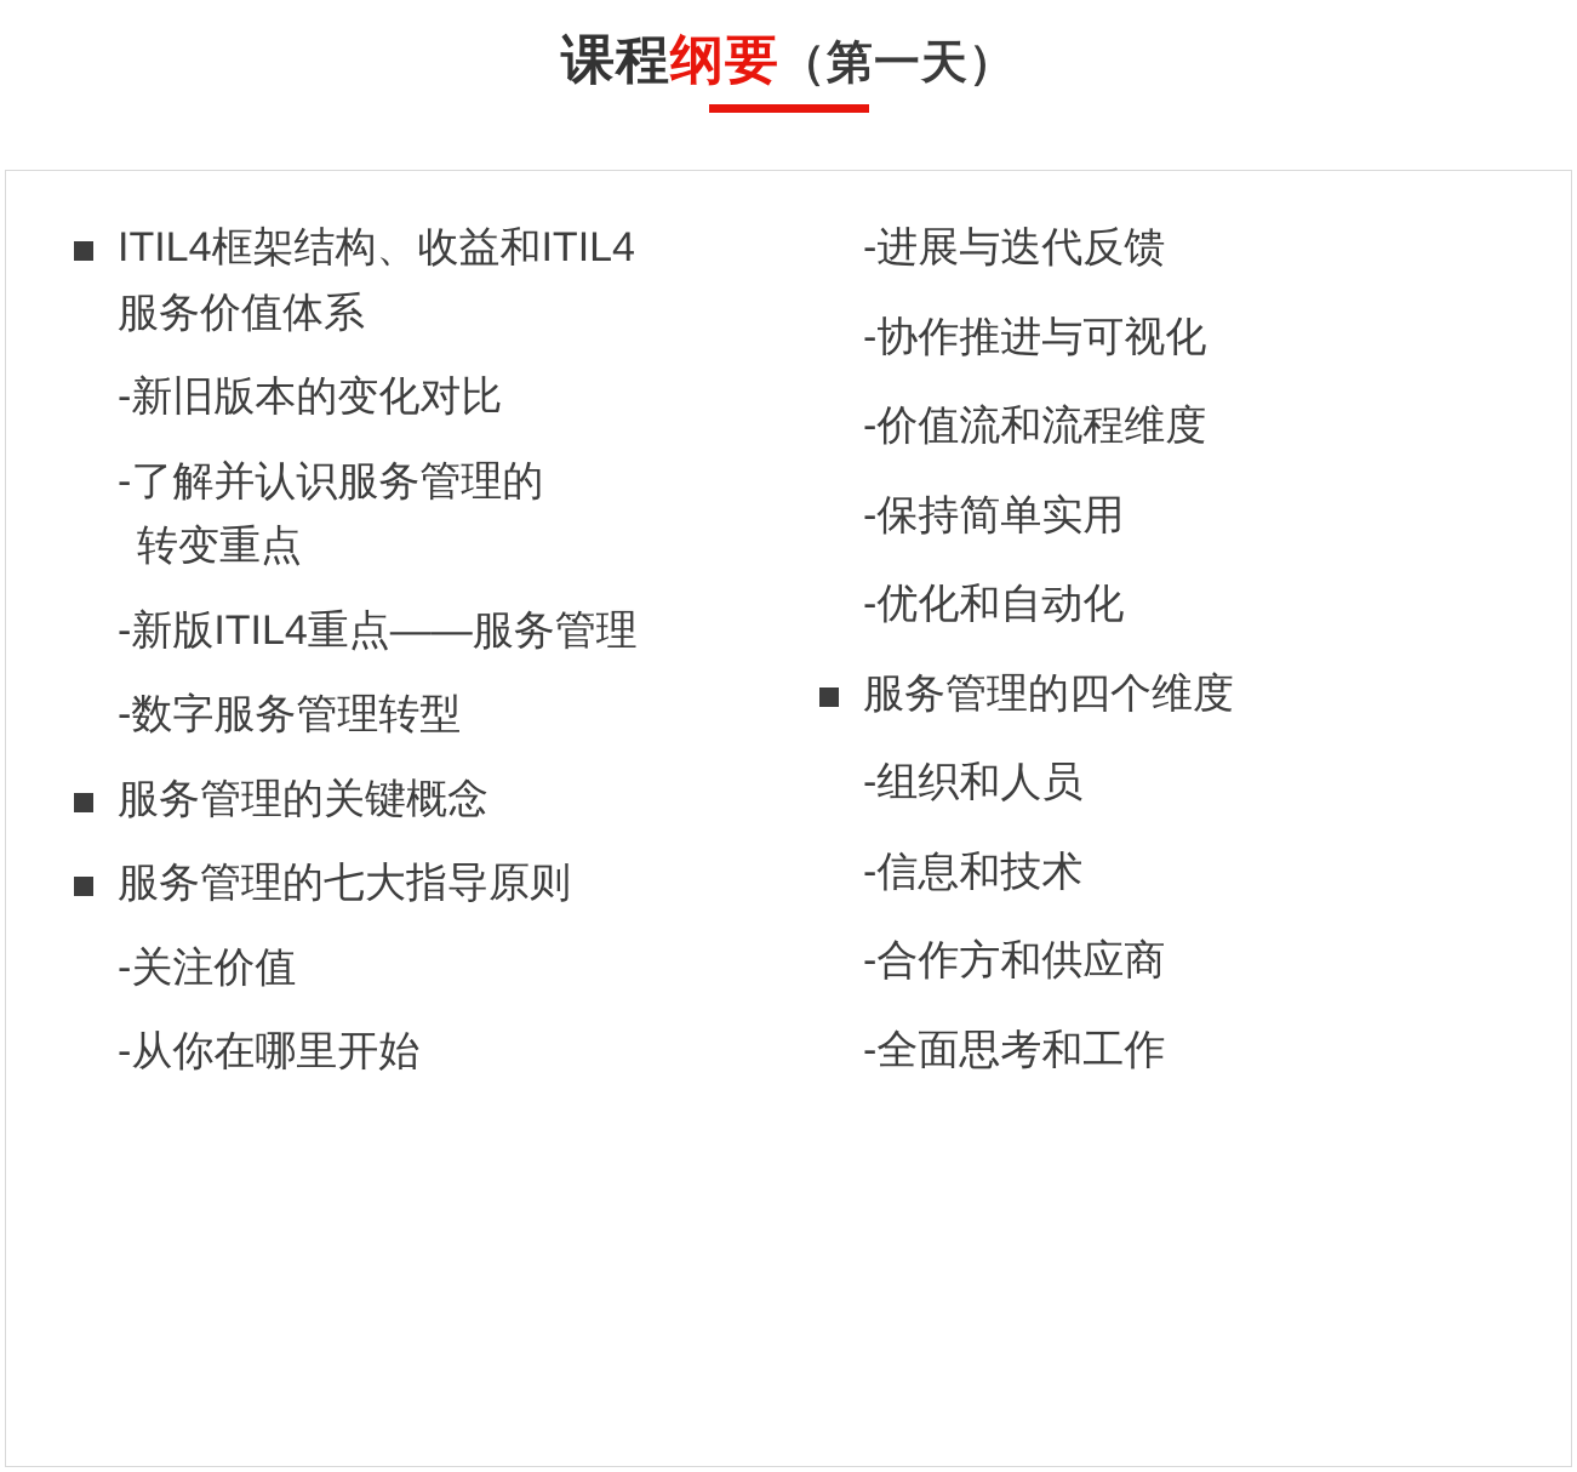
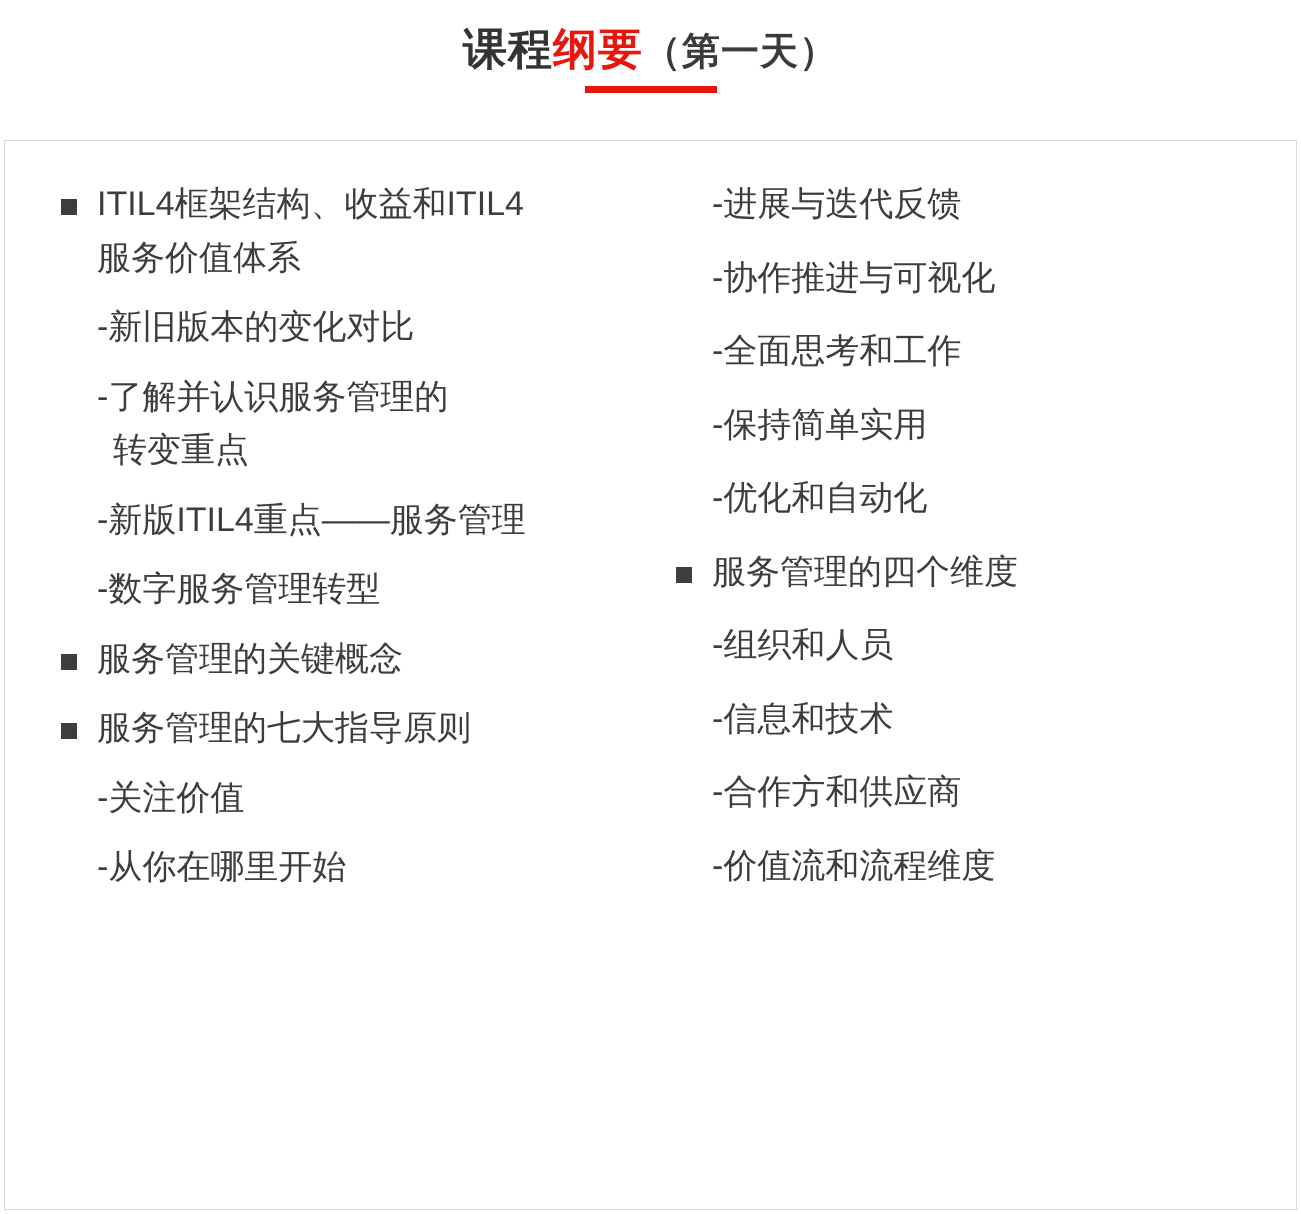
  课程纲要（第一天）
  ITIL4框架结构、收益和ITIL4
  服务价值体系
  -新旧版本的变化对比
  -了解并认识服务管理的
  转变重点
  -新版ITIL4重点——服务管理
  -数字服务管理转型
  服务管理的关键概念
  服务管理的七大指导原则
  -关注价值
  -从你在哪里开始
  -进展与迭代反馈
  -协作推进与可视化
- -价值流和流程维度
+ -全面思考和工作
  -保持简单实用
  -优化和自动化
  服务管理的四个维度
  -组织和人员
  -信息和技术
  -合作方和供应商
- -全面思考和工作
+ -价值流和流程维度
